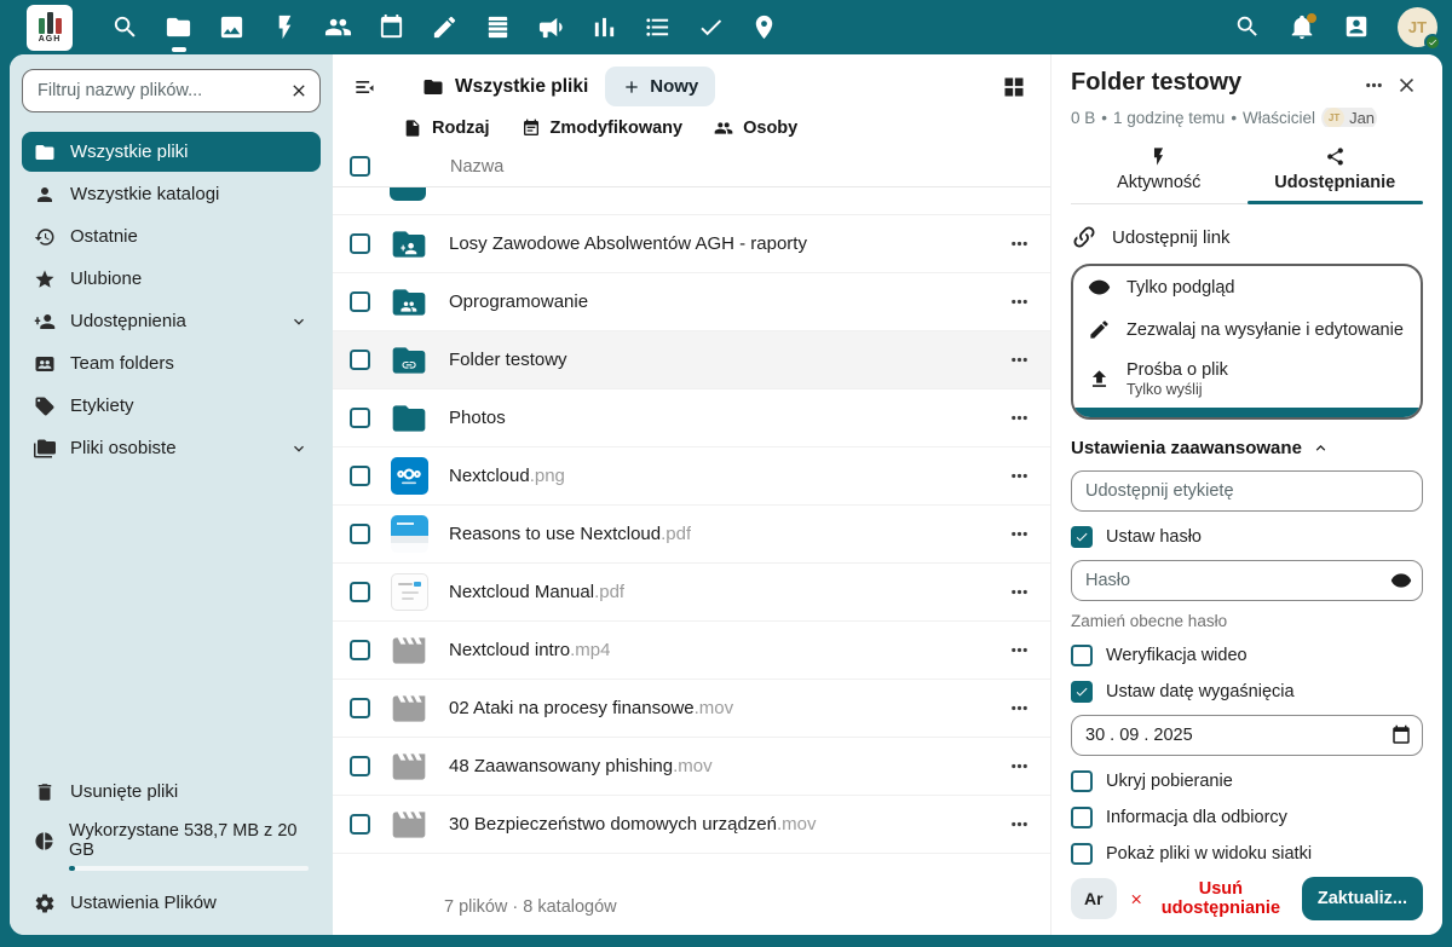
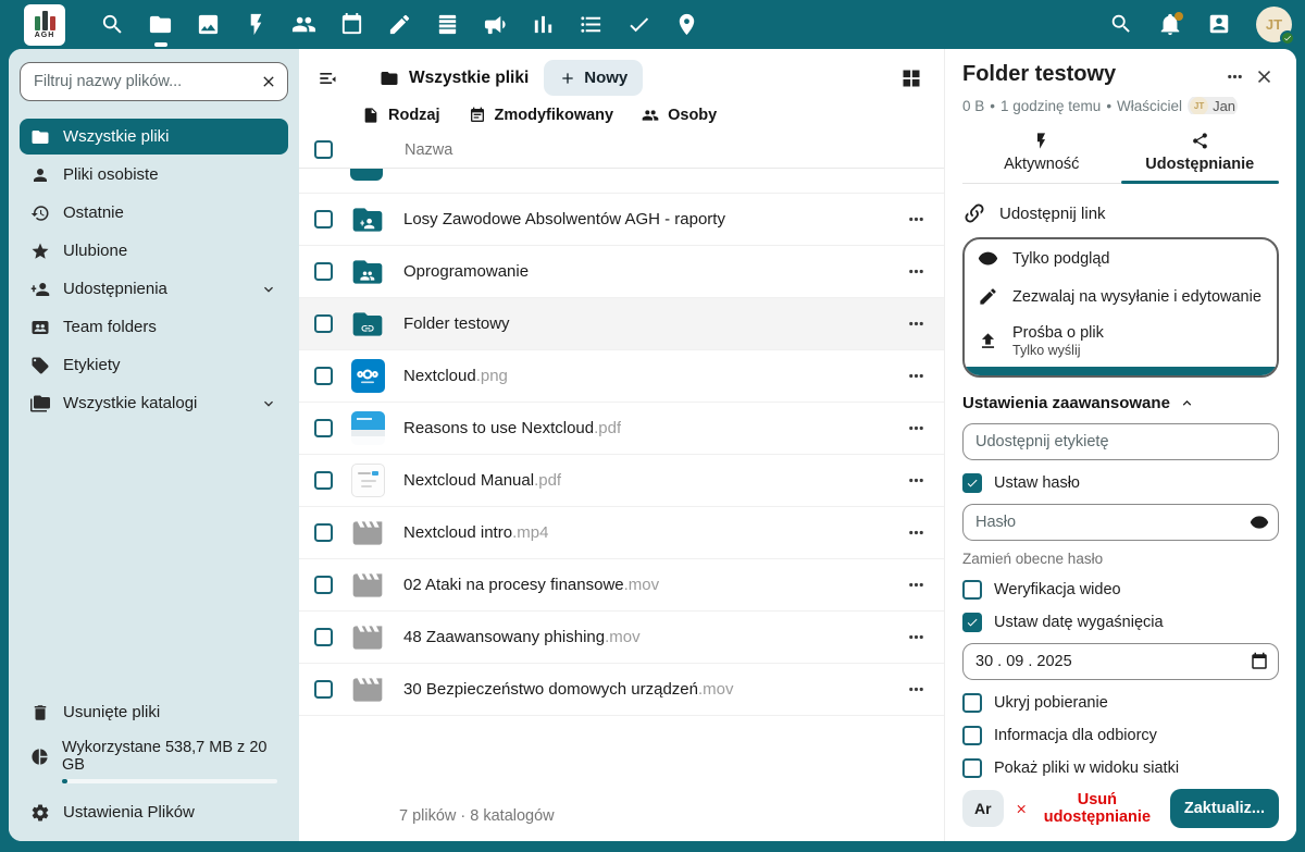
  JT
  Filtruj nazwy plików...
  Wszystkie pliki
- Wszystkie katalogi
+ Pliki osobiste
  Ostatnie
  Ulubione
  Udostępnienia
  Team folders
  Etykiety
- Pliki osobiste
+ Wszystkie katalogi
  Usunięte pliki
  Wykorzystane 538,7 MB z 20 GB
  Ustawienia Plików
  Wszystkie pliki
  Nowy
  Rodzaj
  Zmodyfikowany
  Osoby
  Nazwa
  Losy Zawodowe Absolwentów AGH - raporty
  Oprogramowanie
  Folder testowy
- Photos
  Nextcloud.png
  Reasons to use Nextcloud.pdf
  Nextcloud Manual.pdf
  Nextcloud intro.mp4
  02 Ataki na procesy finansowe.mov
  48 Zaawansowany phishing.mov
  30 Bezpieczeństwo domowych urządzeń.mov
  7 plików · 8 katalogów
  Folder testowy
  0 B
  •
  1 godzinę temu
  •
  Właściciel
  JT
  Jan
  Aktywność
  Udostępnianie
  Udostępnij link
  Tylko podgląd
  Zezwalaj na wysyłanie i edytowanie
  Prośba o plik
  Tylko wyślij
  Ustawienia zaawansowane
  Udostępnij etykietę
  Ustaw hasło
  Hasło
  Zamień obecne hasło
  Weryfikacja wideo
  Ustaw datę wygaśnięcia
  30 . 09 . 2025
  Ukryj pobieranie
  Informacja dla odbiorcy
  Pokaż pliki w widoku siatki
  Ar
  Usuń udostępnianie
  Zaktualiz...
